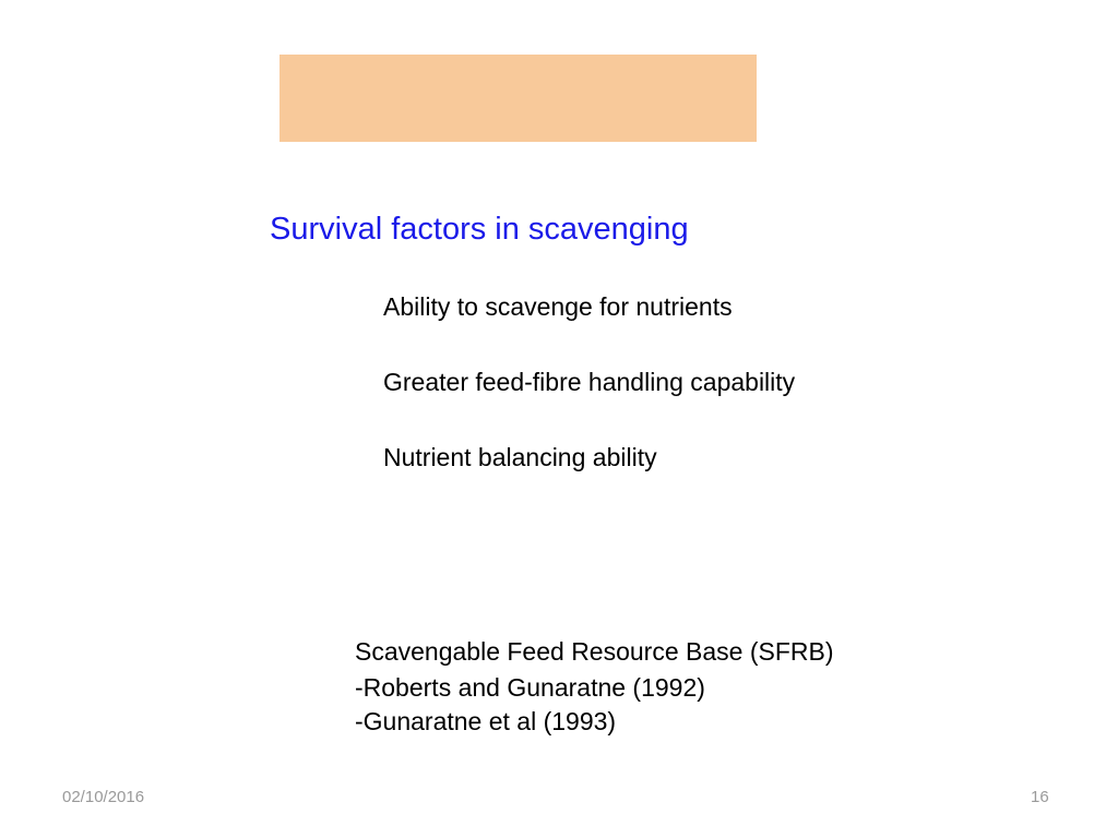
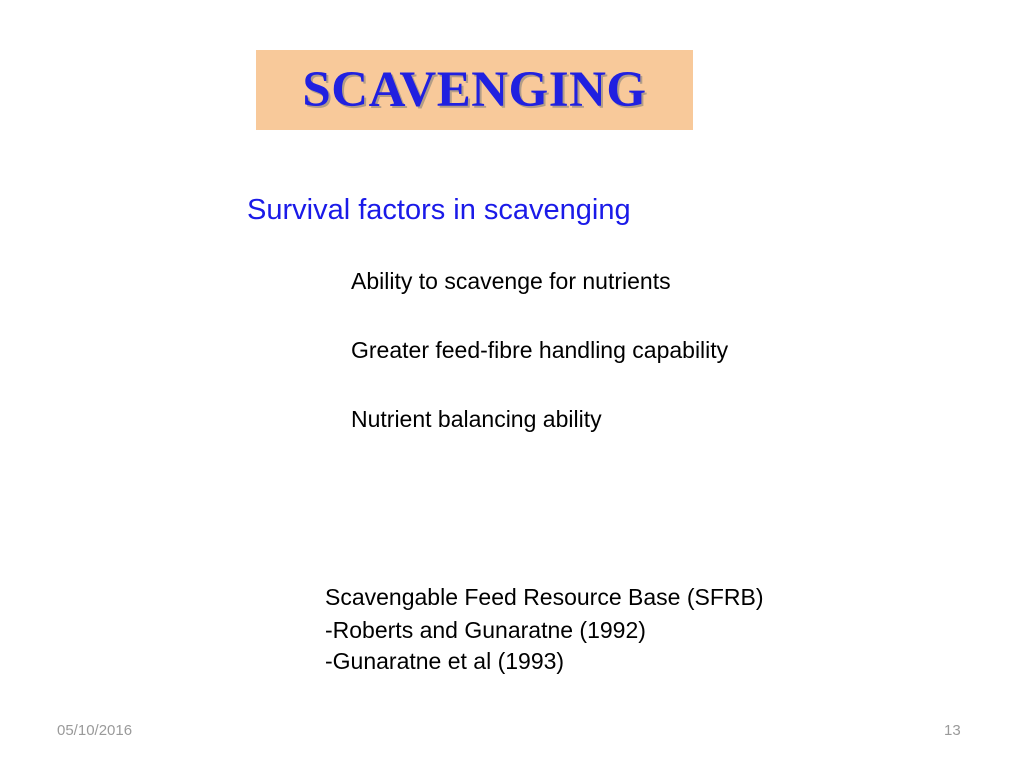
+ SCAVENGING
  Survival factors in scavenging
  Ability to scavenge for nutrients
  Greater feed-fibre handling capability
  Nutrient balancing ability
  Scavengable Feed Resource Base (SFRB)
  -Roberts and Gunaratne (1992)
  -Gunaratne et al (1993)
- 02/10/2016
+ 05/10/2016
- 16
+ 13
